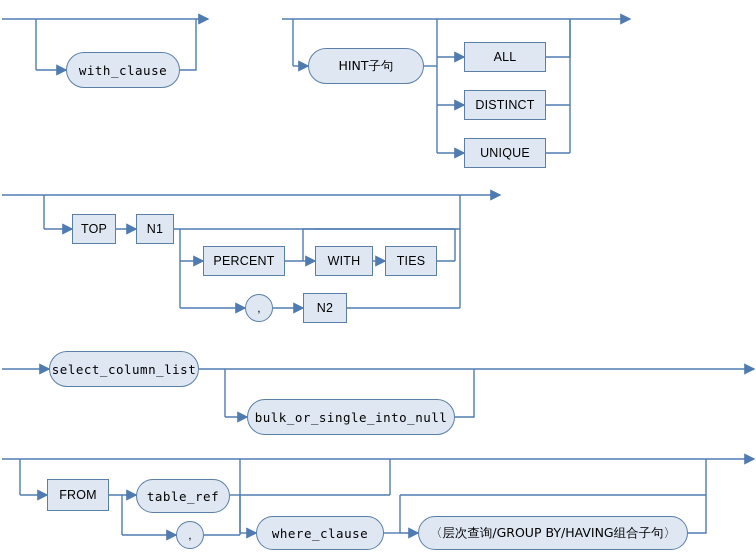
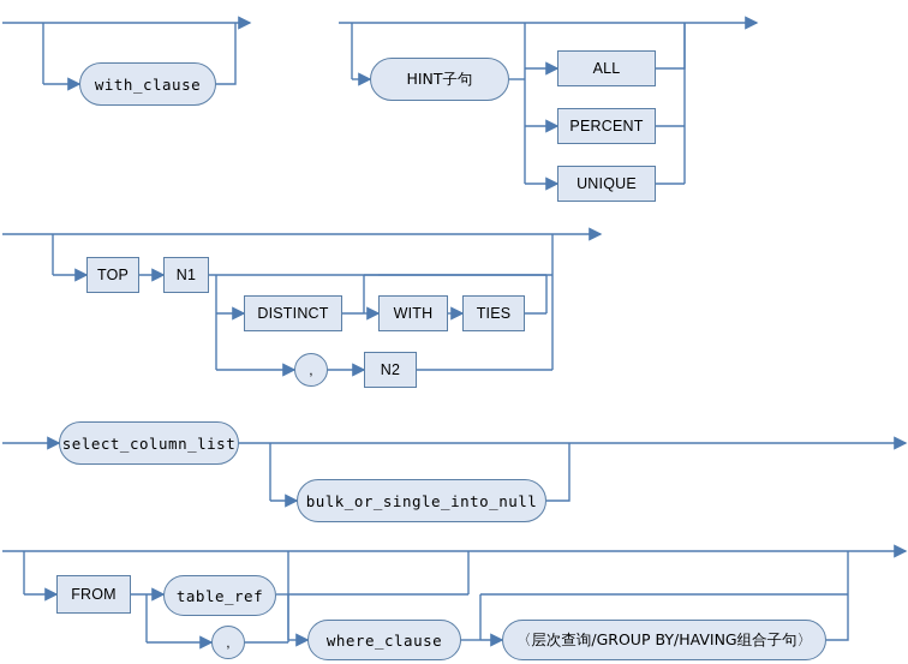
  with_clause
  HINT子句
  ALL
- DISTINCT
+ PERCENT
  UNIQUE
  TOP
  N1
- PERCENT
+ DISTINCT
  WITH
  TIES
  ,
  N2
  select_column_list
  bulk_or_single_into_null
  FROM
  table_ref
  ,
  where_clause
  〈层次查询/GROUP BY/HAVING组合子句〉
